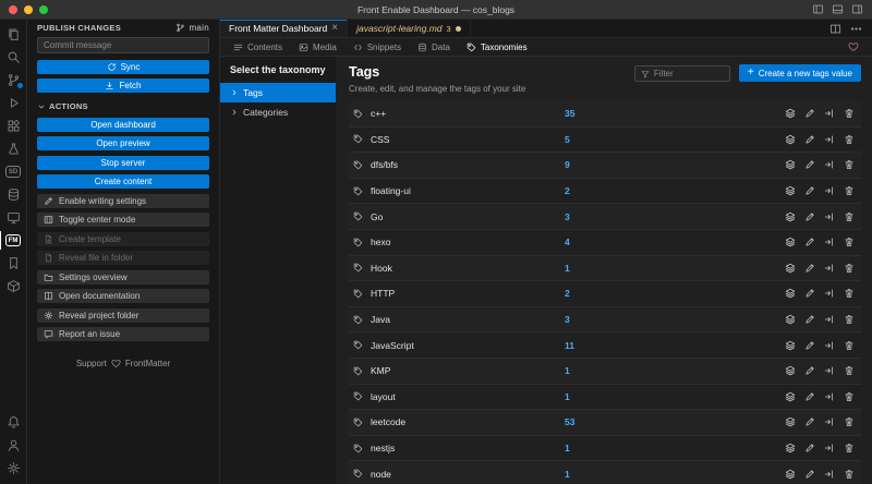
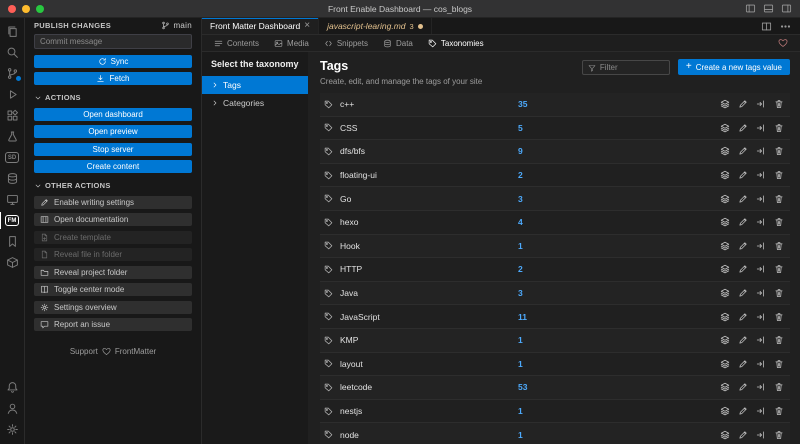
  Front Enable Dashboard — cos_blogs
  PUBLISH CHANGES
  main
  Commit message
  Sync
  Fetch
  ACTIONS
  Open dashboard
  Open preview
  Stop server
  Create content
+ OTHER ACTIONS
  Enable writing settings
- Toggle center mode
+ Open documentation
  Create template
  Reveal file in folder
- Settings overview
+ Reveal project folder
- Open documentation
+ Toggle center mode
- Reveal project folder
+ Settings overview
  Report an issue
  Support
  FrontMatter
  Front Matter Dashboard
  ×
  javascript-learing.md
  3
  Contents
  Media
  Snippets
  Data
  Taxonomies
  Select the taxonomy
  Tags
  Categories
  Tags
  Create, edit, and manage the tags of your site
  Filter
  +
  Create a new tags value
  c++
  35
  CSS
  5
  dfs/bfs
  9
  floating-ui
  2
  Go
  3
  hexo
  4
  Hook
  1
  HTTP
  2
  Java
  3
  JavaScript
  11
  KMP
  1
  layout
  1
  leetcode
  53
  nestjs
  1
  node
  1
